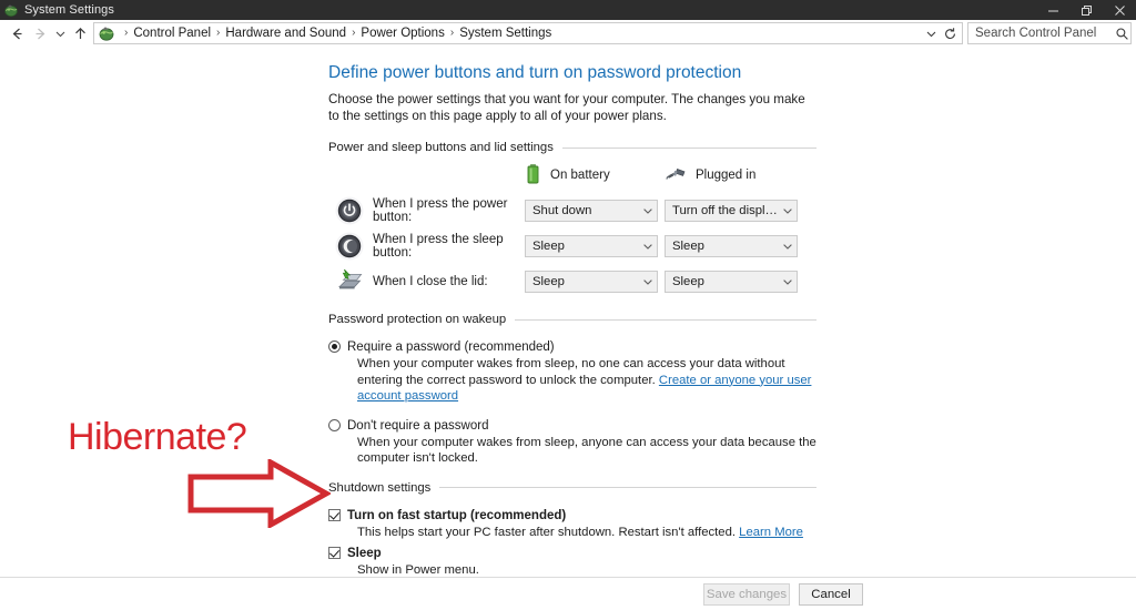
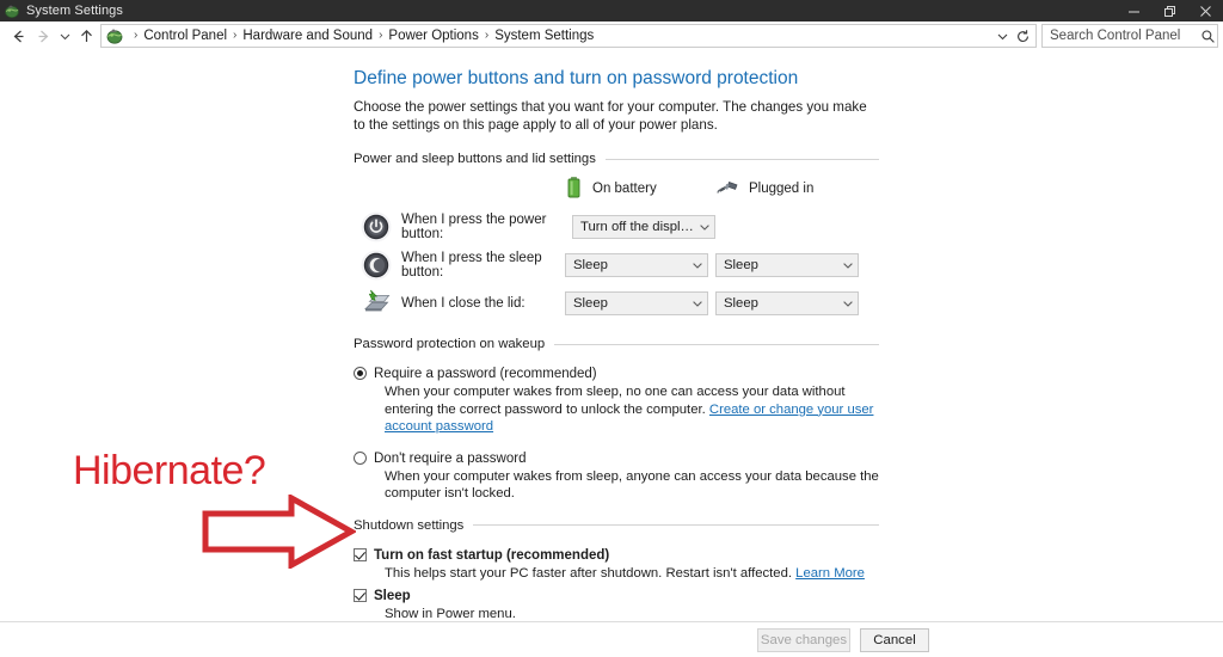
  System Settings
  ›
  Control Panel
  ›
  Hardware and Sound
  ›
  Power Options
  ›
  System Settings
  Search Control Panel
  Define power buttons and turn on password protection
  Choose the power settings that you want for your computer. The changes you make to the settings on this page apply to all of your power plans.
  Power and sleep buttons and lid settings
  On battery
  Plugged in
  When I press the power button:
- Shut down
  Turn off the display
  When I press the sleep button:
  Sleep
  Sleep
  When I close the lid:
  Sleep
  Sleep
  Password protection on wakeup
  Require a password (recommended)
- When your computer wakes from sleep, no one can access your data without entering the correct password to unlock the computer. Create or anyone your user account password
+ When your computer wakes from sleep, no one can access your data without entering the correct password to unlock the computer. Create or change your user account password
  Don't require a password
  When your computer wakes from sleep, anyone can access your data because the computer isn't locked.
  Shutdown settings
  Turn on fast startup (recommended)
  This helps start your PC faster after shutdown. Restart isn't affected. Learn More
  Sleep
  Show in Power menu.
  Save changes
  Cancel
  Hibernate?
